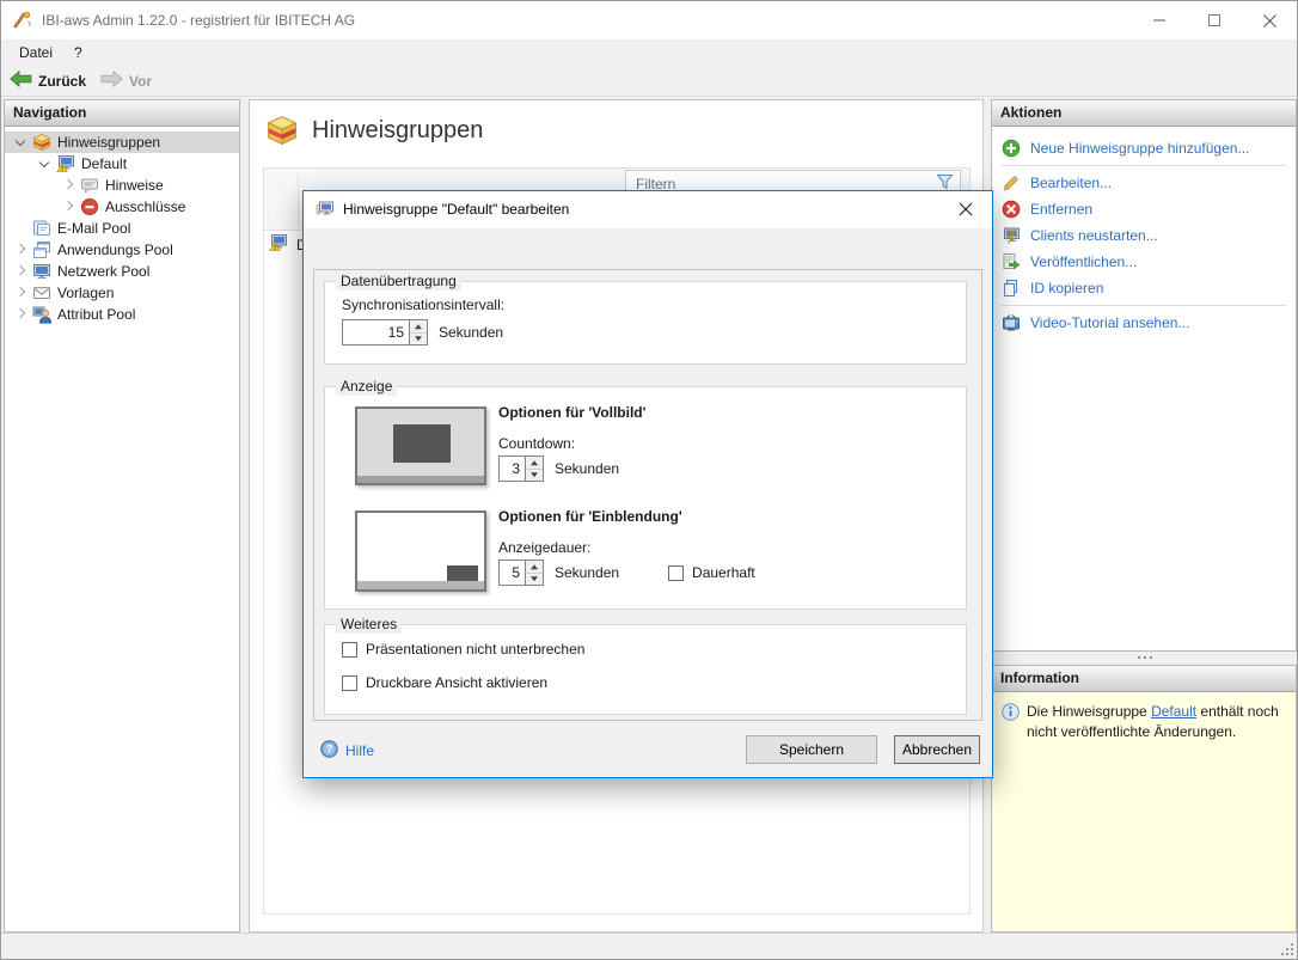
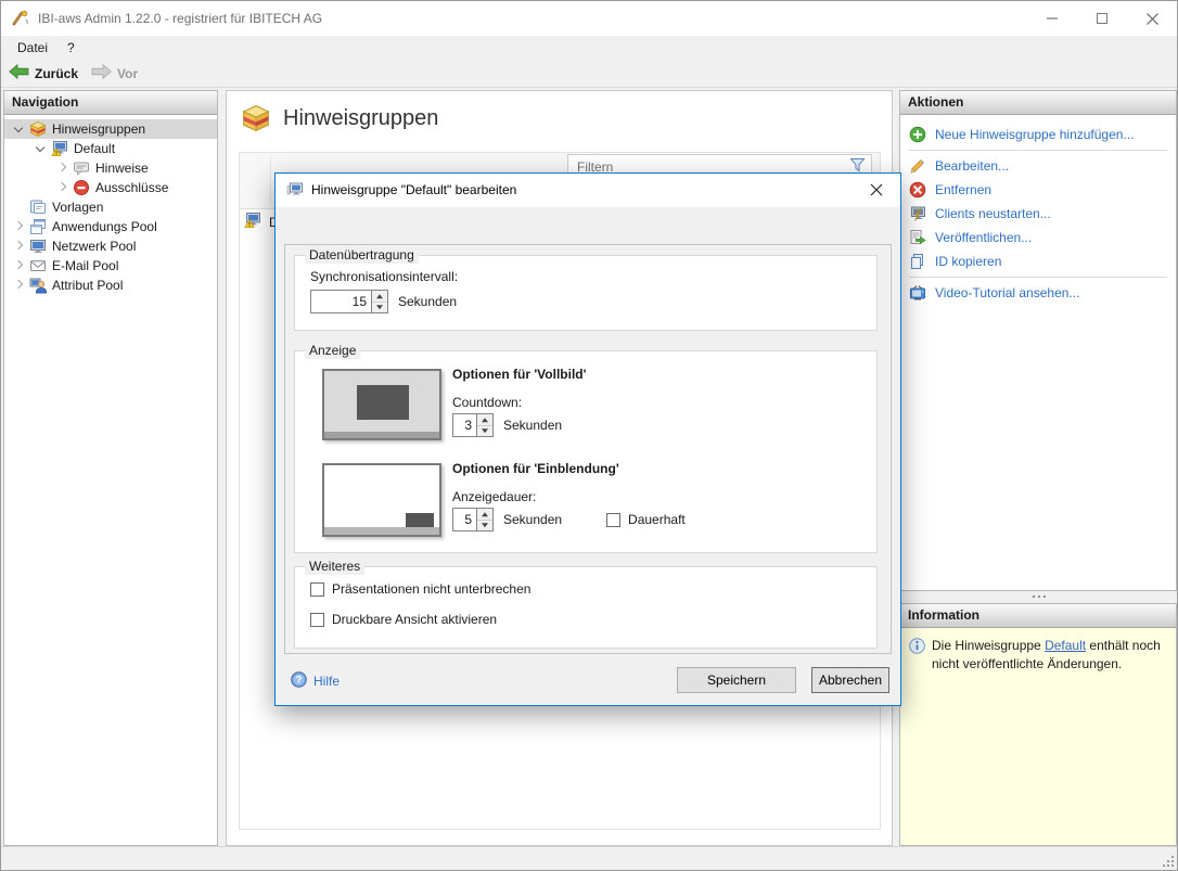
  IBI-aws Admin 1.22.0 - registriert für IBITECH AG
  Datei
  ?
  Zurück
  Vor
  Navigation
  Hinweisgruppen
  Default
  Hinweise
  Ausschlüsse
- E-Mail Pool
+ Vorlagen
  Anwendungs Pool
  Netzwerk Pool
- Vorlagen
+ E-Mail Pool
  Attribut Pool
  Hinweisgruppen
  Filtern
  Aktionen
  Neue Hinweisgruppe hinzufügen...
  Bearbeiten...
  Entfernen
  Clients neustarten...
  Veröffentlichen...
  ID kopieren
  Video-Tutorial ansehen...
  Information
  Die Hinweisgruppe Default enthält noch nicht veröffentlichte Änderungen.
  Hinweisgruppe "Default" bearbeiten
  Datenübertragung
  Synchronisationsintervall:
  15
  Sekunden
  Anzeige
  Optionen für 'Vollbild'
  Countdown:
  3
  Sekunden
  Optionen für 'Einblendung'
  Anzeigedauer:
  5
  Sekunden
  Dauerhaft
  Weiteres
  Präsentationen nicht unterbrechen
  Druckbare Ansicht aktivieren
  ?
  Hilfe
  Speichern
  Abbrechen
